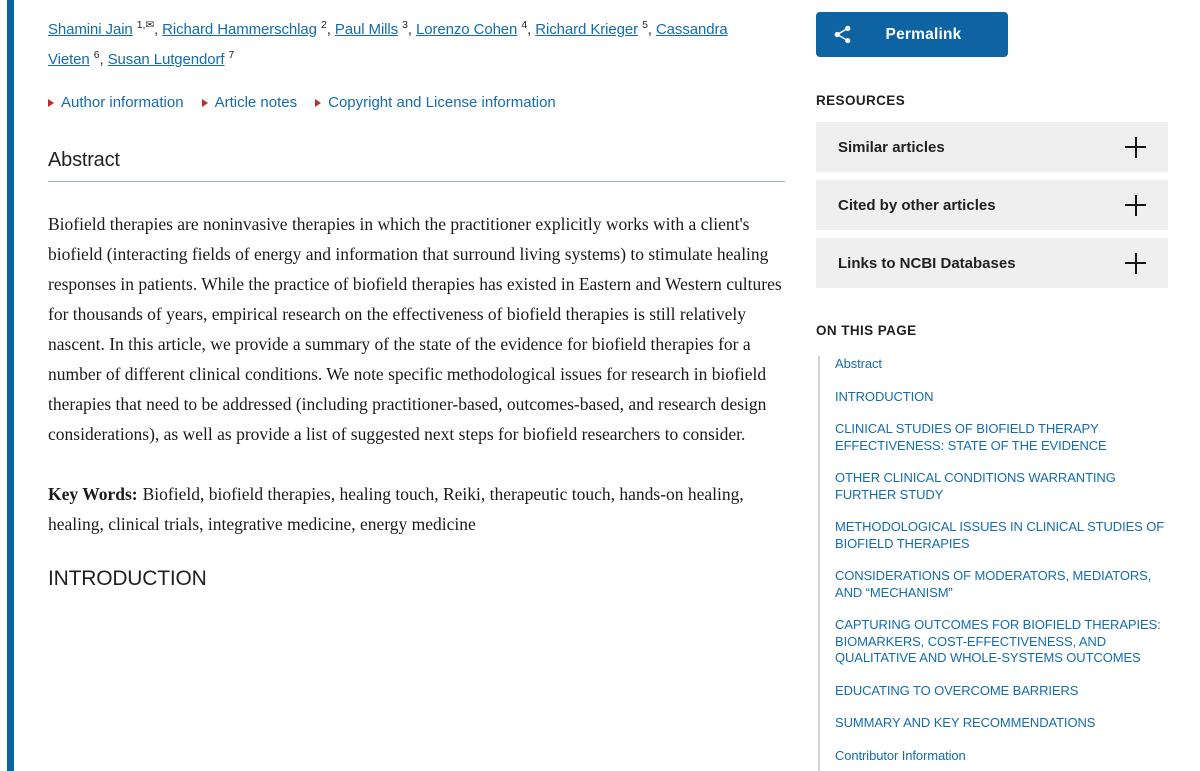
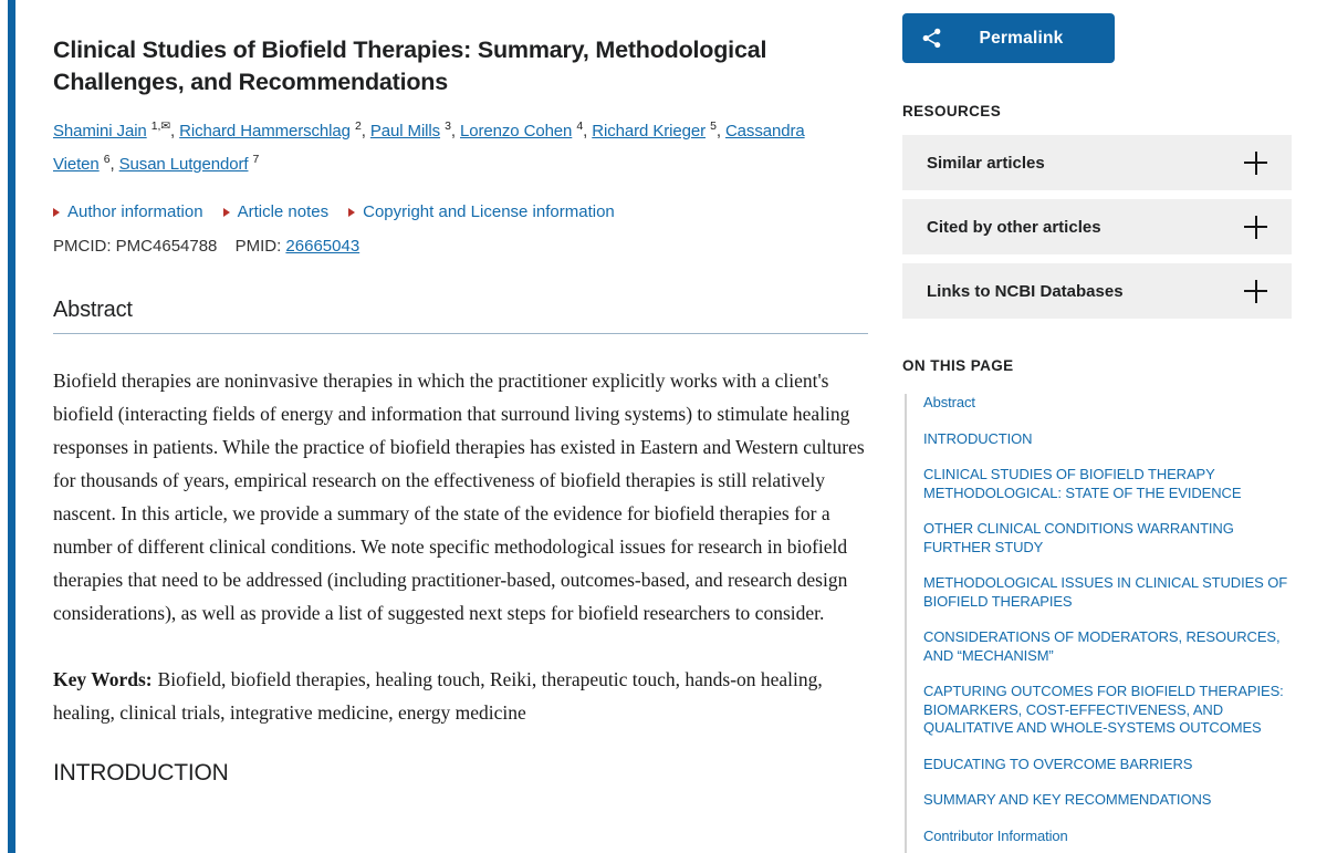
+ Clinical Studies of Biofield Therapies: Summary, Methodological Challenges, and Recommendations
  Shamini Jain 1,✉, Richard Hammerschlag 2, Paul Mills 3, Lorenzo Cohen 4, Richard Krieger 5, Cassandra Vieten 6, Susan Lutgendorf 7
  Author information
  Article notes
  Copyright and License information
+ PMCID: PMC4654788 PMID: 26665043
  Abstract
  Biofield therapies are noninvasive therapies in which the practitioner explicitly works with a client's biofield (interacting fields of energy and information that surround living systems) to stimulate healing responses in patients. While the practice of biofield therapies has existed in Eastern and Western cultures for thousands of years, empirical research on the effectiveness of biofield therapies is still relatively nascent. In this article, we provide a summary of the state of the evidence for biofield therapies for a number of different clinical conditions. We note specific methodological issues for research in biofield therapies that need to be addressed (including practitioner-based, outcomes-based, and research design considerations), as well as provide a list of suggested next steps for biofield researchers to consider.
  Key Words: Biofield, biofield therapies, healing touch, Reiki, therapeutic touch, hands-on healing, healing, clinical trials, integrative medicine, energy medicine
  INTRODUCTION
  Permalink
  RESOURCES
  Similar articles
  Cited by other articles
  Links to NCBI Databases
  ON THIS PAGE
  Abstract
  INTRODUCTION
- CLINICAL STUDIES OF BIOFIELD THERAPY EFFECTIVENESS: STATE OF THE EVIDENCE
+ CLINICAL STUDIES OF BIOFIELD THERAPY METHODOLOGICAL: STATE OF THE EVIDENCE
  OTHER CLINICAL CONDITIONS WARRANTING FURTHER STUDY
  METHODOLOGICAL ISSUES IN CLINICAL STUDIES OF BIOFIELD THERAPIES
- CONSIDERATIONS OF MODERATORS, MEDIATORS, AND “MECHANISM”
+ CONSIDERATIONS OF MODERATORS, RESOURCES, AND “MECHANISM”
  CAPTURING OUTCOMES FOR BIOFIELD THERAPIES: BIOMARKERS, COST-EFFECTIVENESS, AND QUALITATIVE AND WHOLE-SYSTEMS OUTCOMES
  EDUCATING TO OVERCOME BARRIERS
  SUMMARY AND KEY RECOMMENDATIONS
  Contributor Information
